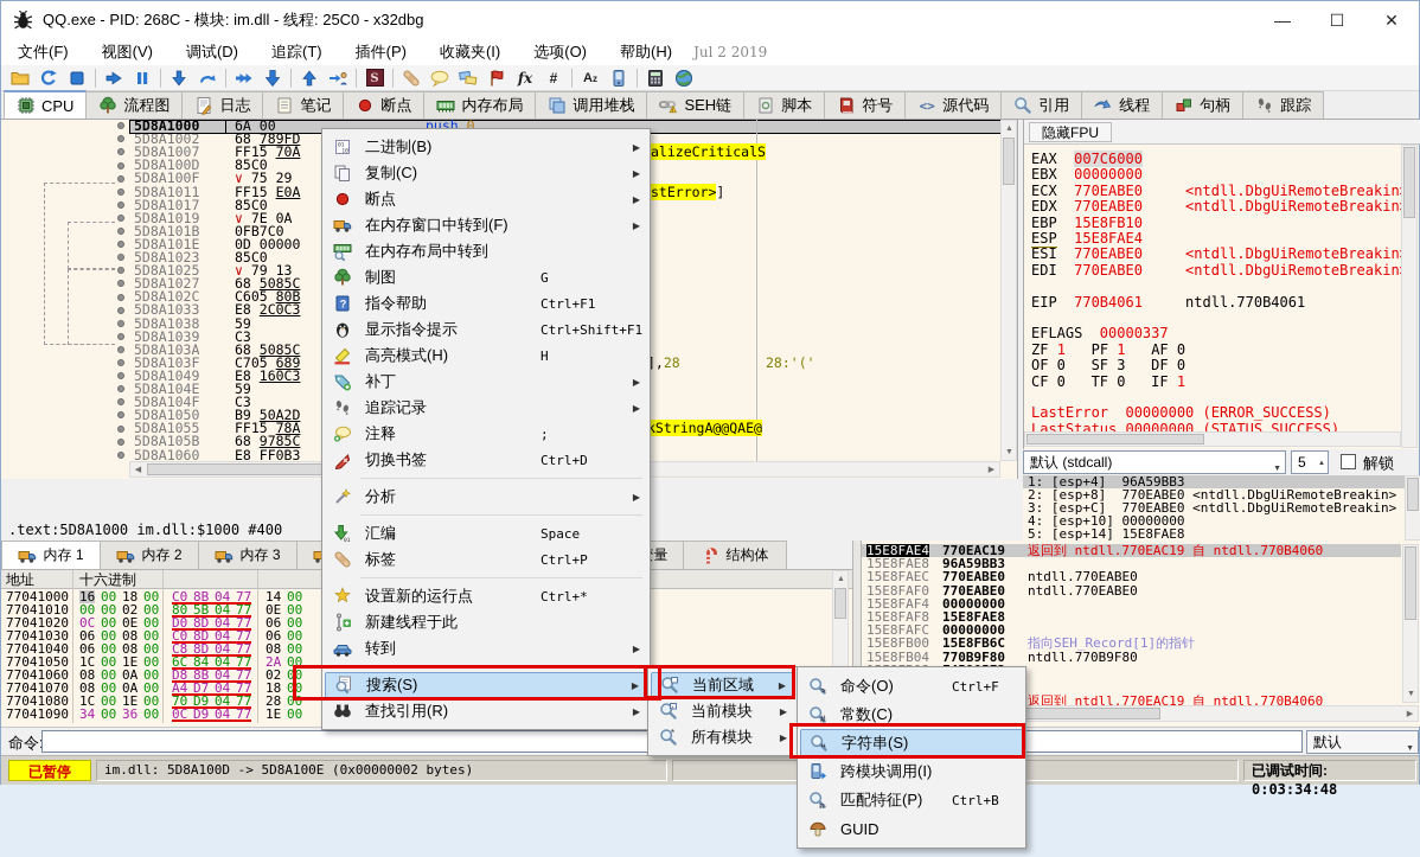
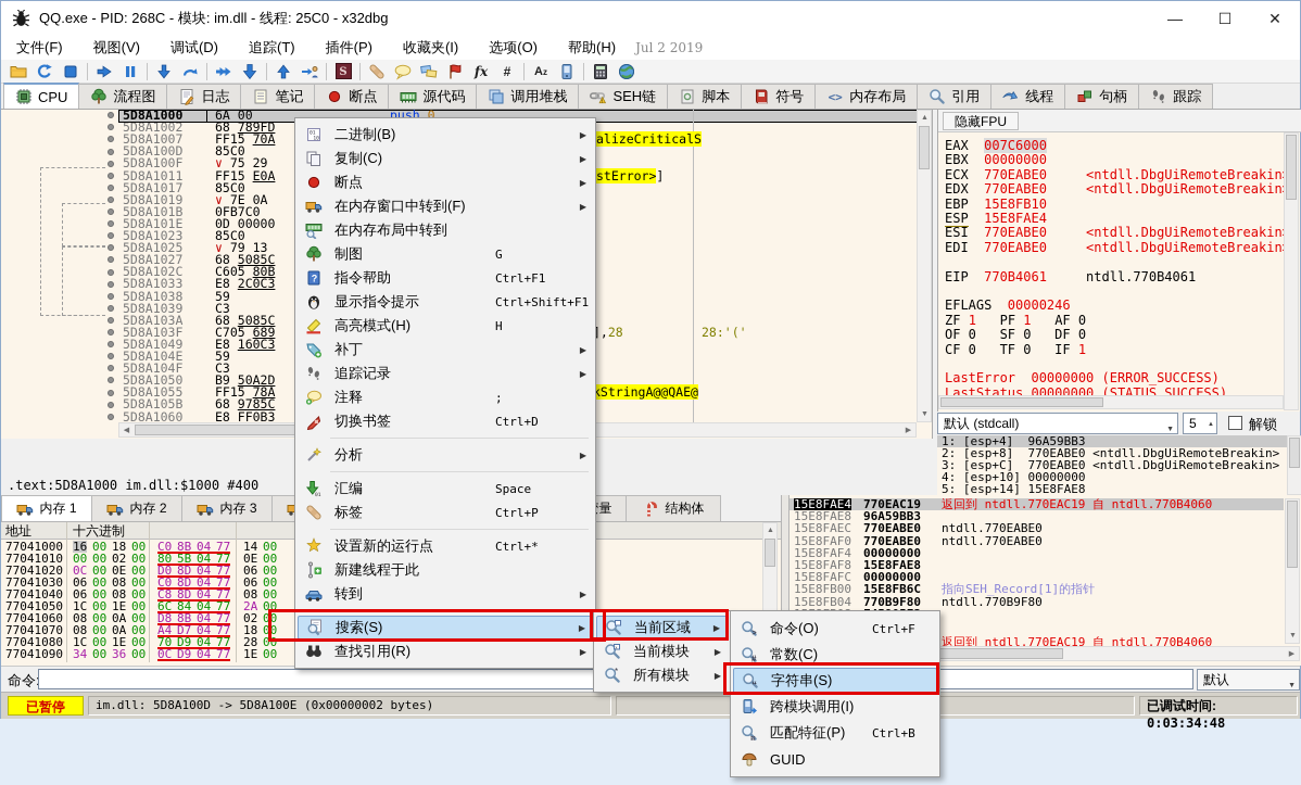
  QQ.exe - PID: 268C - 模块: im.dll - 线程: 25C0 - x32dbg
  —
  ☐
  ✕
  文件(F)
  视图(V)
  调试(D)
  追踪(T)
  插件(P)
  收藏夹(I)
  选项(O)
  帮助(H)
  Jul 2 2019
  S
  fx
  #
  Az
  CPU
  流程图
  日志
  笔记
  断点
- 内存布局
+ 源代码
  调用堆栈
  SEH链
  脚本
  符号
  <>
- 源代码
+ 内存布局
  引用
  线程
  句柄
  跟踪
  5D8A1000
  6A 00
  push 0
  5D8A1002
  68 789FD
  5D8A1007
  FF15 70A
  5D8A100D
  85C0
  5D8A100F
  ∨ 75 29
  5D8A1011
  FF15 E0A
  5D8A1017
  85C0
  5D8A1019
  ∨ 7E 0A
  5D8A101B
  0FB7C0
  5D8A101E
  0D 00000
  5D8A1023
  85C0
  5D8A1025
  ∨ 79 13
  5D8A1027
  68 5085C
  5D8A102C
  C605 80B
  5D8A1033
  E8 2C0C3
  5D8A1038
  59
  5D8A1039
  C3
  5D8A103A
  68 5085C
  5D8A103F
  C705 689
  5D8A1049
  E8 160C3
  5D8A104E
  59
  5D8A104F
  C3
  5D8A1050
  B9 50A2D
  5D8A1055
  FF15 78A
  5D8A105B
  68 9785C
  5D8A1060
  E8 FF0B3
  alizeCriticalS
  stError>]
  ],28
  28:'('
  kStringA@@QAE@
  .text:5D8A1000 im.dll:$1000 #400
  隐藏FPU
  EAX 007C6000
  EBX 00000000
  ECX 770EABE0 <ntdll.DbgUiRemoteBreakin
  EDX 770EABE0 <ntdll.DbgUiRemoteBreakin
  EBP 15E8FB10
  ESP 15E8FAE4
  ESI 770EABE0 <ntdll.DbgUiRemoteBreakin
  EDI 770EABE0 <ntdll.DbgUiRemoteBreakin
  EIP 770B4061 ntdll.770B4061
- EFLAGS 00000337
+ EFLAGS 00000246
  ZF 1 PF 1 AF 0
- OF 0 SF 3 DF 0
+ OF 0 SF 0 DF 0
  CF 0 TF 0 IF 1
  LastError 00000000 (ERROR_SUCCESS)
  LastStatus 00000000 (STATUS_SUCCESS)
  默认 (stdcall)
  5
  解锁
  1: [esp+4] 96A59BB3
  2: [esp+8] 770EABE0 <ntdll.DbgUiRemoteBreakin>
  3: [esp+C] 770EABE0 <ntdll.DbgUiRemoteBreakin>
  4: [esp+10] 00000000
  5: [esp+14] 15E8FAE8
  内存 1
  内存 2
  内存 3
  结构体
  地址
  十六进制
  77041000
  16
  00
  18
  00
  C0
  8B
  04
  77
  14
  00
  77041010
  00
  00
  02
  00
  80
  5B
  04
  77
  0E
  00
  77041020
  0C
  00
  0E
  00
  D0
  8D
  04
  77
  06
  00
  77041030
  06
  00
  08
  00
  C0
  8D
  04
  77
  06
  00
  77041040
  06
  00
  08
  00
  C8
  8D
  04
  77
  08
  00
  77041050
  1C
  00
  1E
  00
  6C
  84
  04
  77
  2A
  00
  77041060
  08
  00
  0A
  00
  D8
  8B
  04
  77
  02
  00
  77041070
  08
  00
  0A
  00
  A4
  D7
  04
  77
  18
  00
  77041080
  1C
  00
  1E
  00
  70
  D9
  04
  77
  28
  00
  77041090
  34
  00
  36
  00
  0C
  D9
  04
  77
  1E
  00
  15E8FAE4
  770EAC19
  返回到 ntdll.770EAC19 自 ntdll.770B4060
  15E8FAE8
  96A59BB3
  15E8FAEC
  770EABE0
  ntdll.770EABE0
  15E8FAF0
  770EABE0
  ntdll.770EABE0
  15E8FAF4
  00000000
  15E8FAF8
  15E8FAE8
  15E8FAFC
  00000000
  15E8FB00
  15E8FB6C
  指向SEH_Record[1]的指针
  15E8FB04
  770B9F80
  ntdll.770B9F80
  返回到 ntdll.770EAC19 自 ntdll.770B4060
  默认
  已暂停
  im.dll: 5D8A100D -> 5D8A100E (0x00000002 bytes)
  已调试时间: 0:03:34:48
  二进制(B)
  ▶
  复制(C)
  ▶
  断点
  ▶
  在内存窗口中转到(F)
  ▶
  在内存布局中转到
  制图
  G
  ?
  指令帮助
  Ctrl+F1
  显示指令提示
  Ctrl+Shift+F1
  高亮模式(H)
  H
  补丁
  ▶
  追踪记录
  ▶
  注释
  ;
  切换书签
  Ctrl+D
  分析
  ▶
  汇编
  Space
  标签
  Ctrl+P
  设置新的运行点
  Ctrl+*
  新建线程于此
  转到
  ▶
  搜索(S)
  ▶
  查找引用(R)
  ▶
  当前区域
  ▶
  当前模块
  ▶
  *
  所有模块
  ▶
  命令(O)
  Ctrl+F
  #
  常数(C)
  “
  字符串(S)
  跨模块调用(I)
  匹配特征(P)
  Ctrl+B
  GUID
